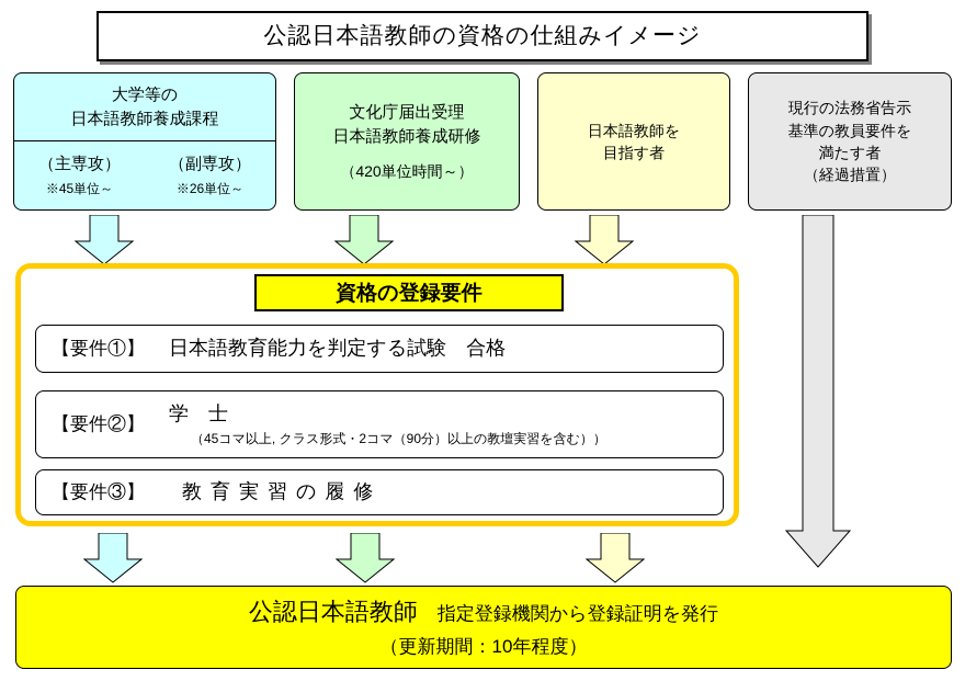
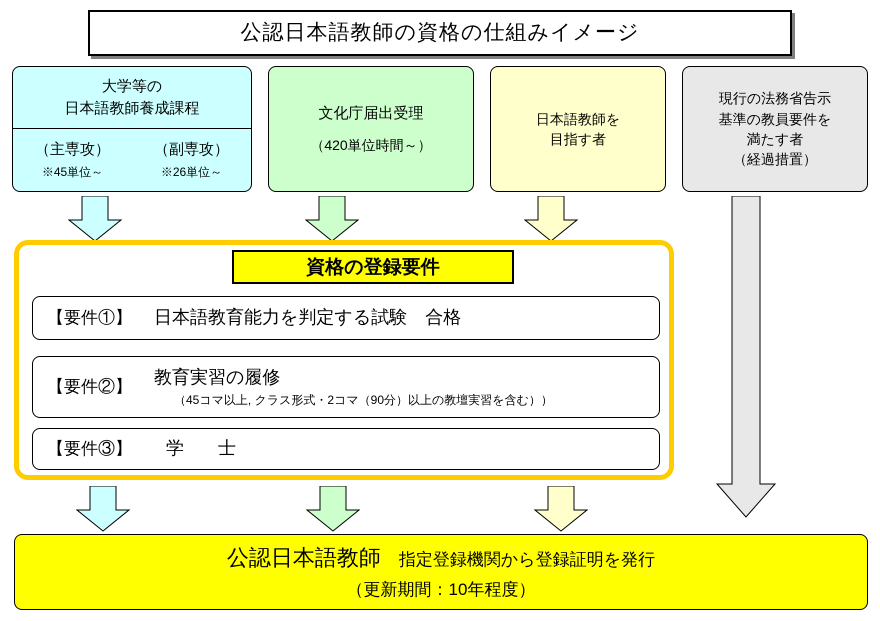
  公認日本語教師の資格の仕組みイメージ
  大学等の
  日本語教師養成課程
  （主専攻）
  ※45単位～
  （副専攻）
  ※26単位～
  文化庁届出受理
- 日本語教師養成研修
  （420単位時間～）
  日本語教師を
  目指す者
  現行の法務省告示
  基準の教員要件を
  満たす者
  （経過措置）
  資格の登録要件
  【要件①】
  日本語教育能力を判定する試験 合格
  【要件②】
- 学 士
+ 教育実習の履修
  （45コマ以上, クラス形式・2コマ（90分）以上の教壇実習を含む））
  【要件③】
- 教育実習の履修
+ 学 士
  公認日本語教師 指定登録機関から登録証明を発行
  （更新期間：10年程度）
